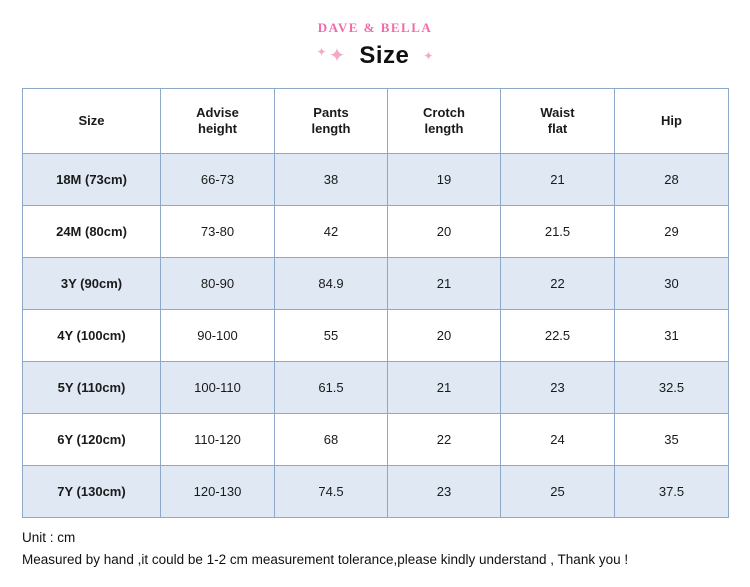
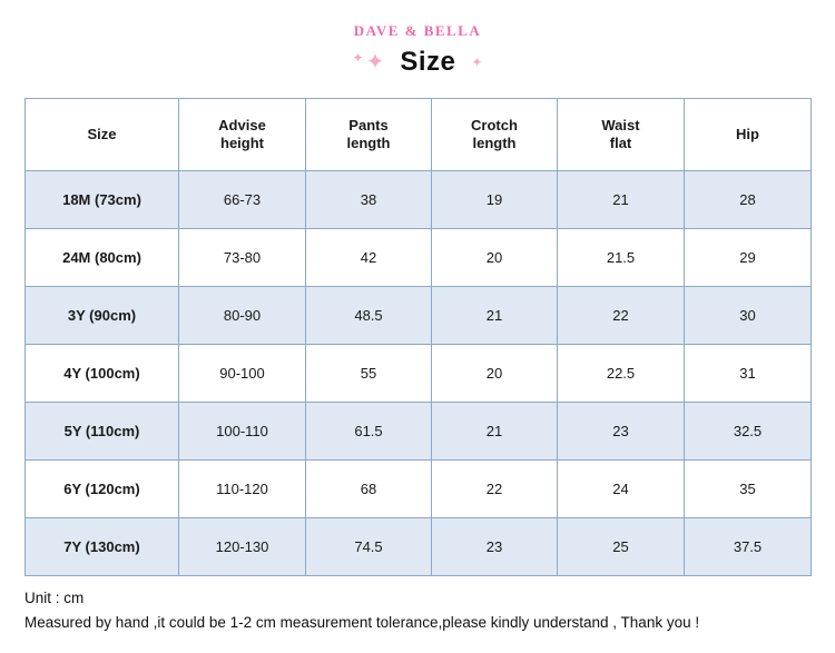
  DAVE & BELLA
  ✦
  ✦
  Size
  ✦
  Size	Advise height	Pants length	Crotch length	Waist flat	Hip
  18M (73cm)	66-73	38	19	21	28
  24M (80cm)	73-80	42	20	21.5	29
- 3Y (90cm)	80-90	84.9	21	22	30
+ 3Y (90cm)	80-90	48.5	21	22	30
  4Y (100cm)	90-100	55	20	22.5	31
  5Y (110cm)	100-110	61.5	21	23	32.5
  6Y (120cm)	110-120	68	22	24	35
  7Y (130cm)	120-130	74.5	23	25	37.5
  Unit : cm
  Measured by hand ,it could be 1-2 cm measurement tolerance,please kindly understand , Thank you !
